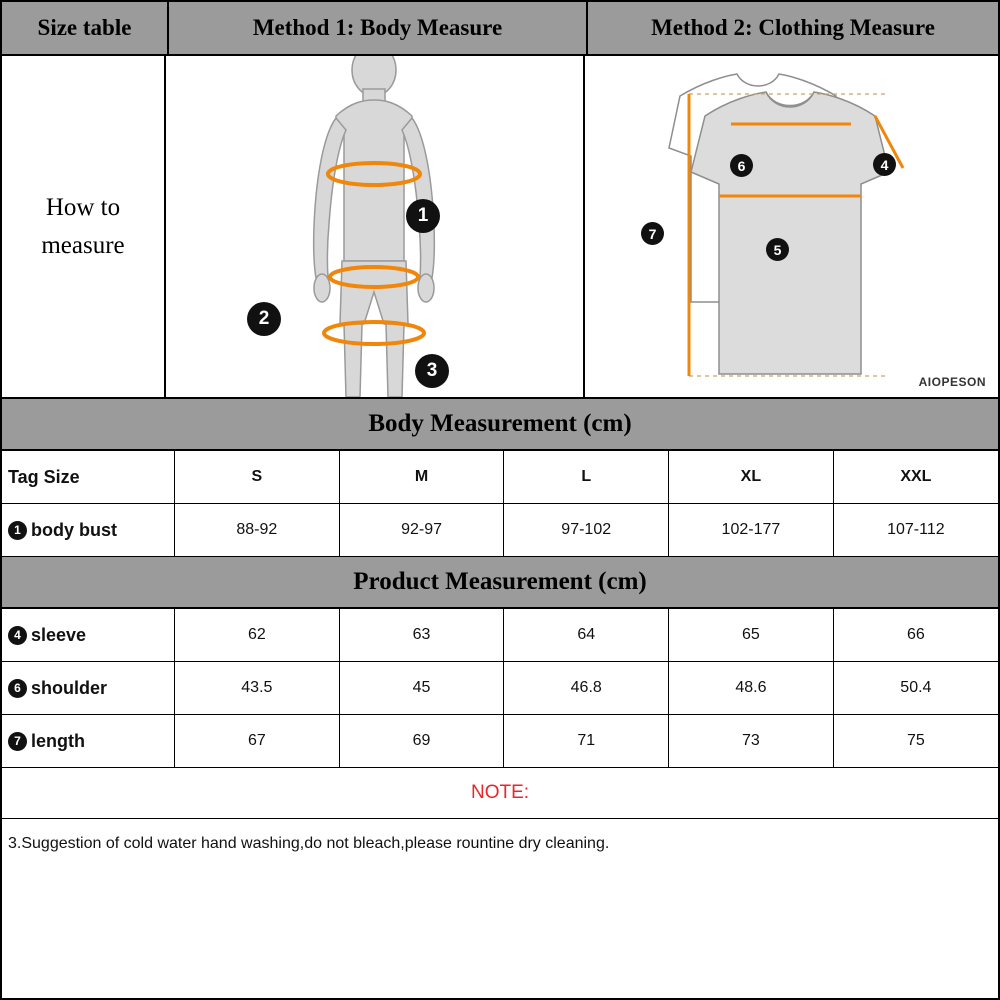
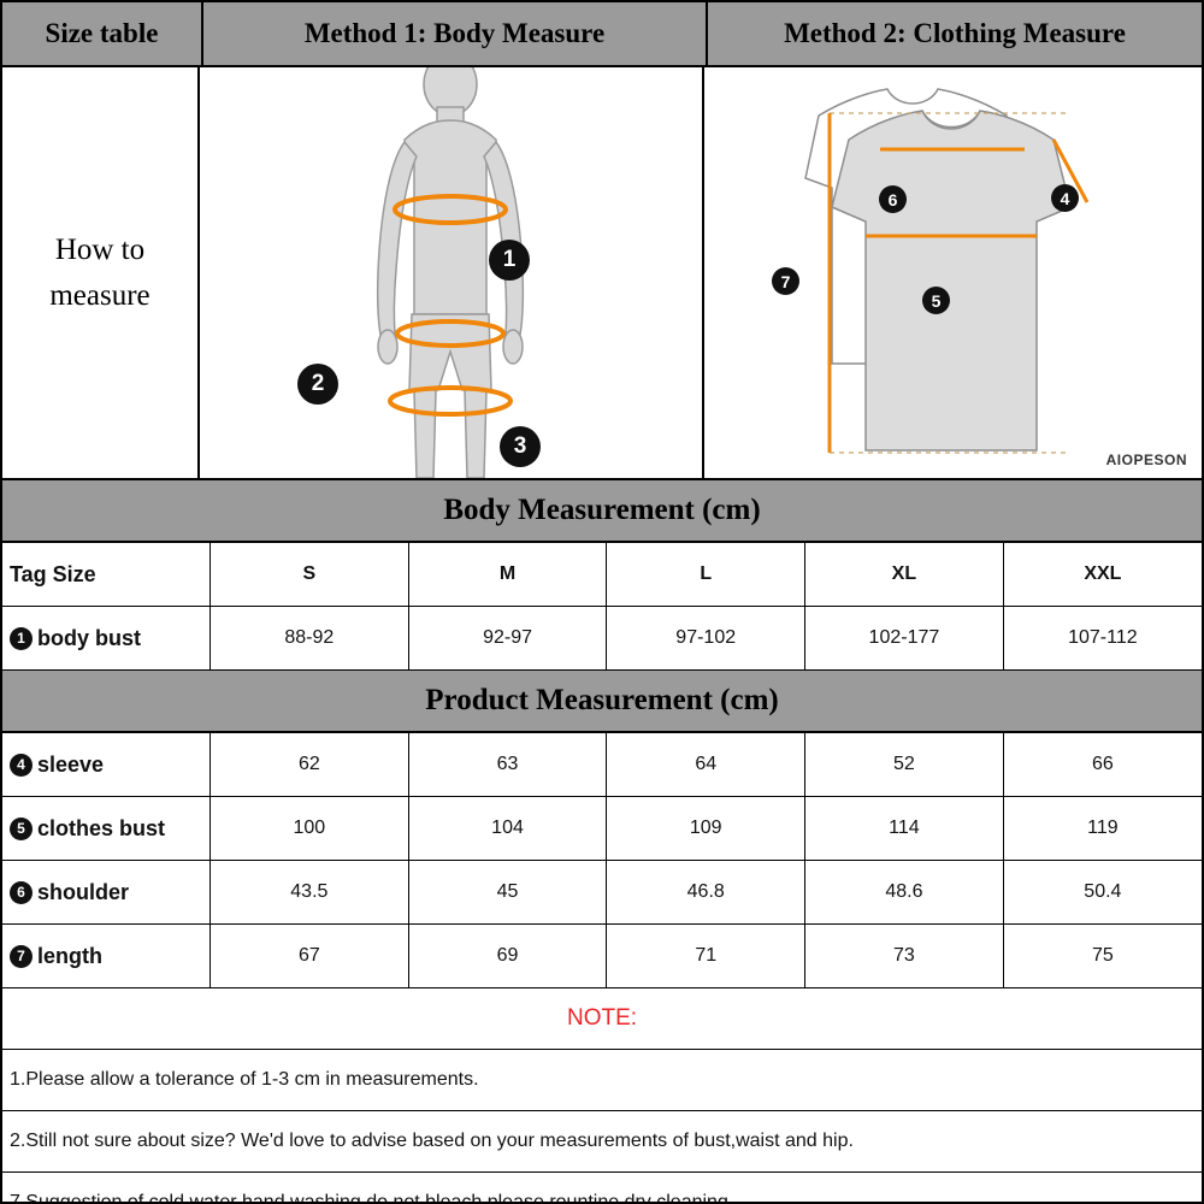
  Size table
  Method 1: Body Measure
  Method 2: Clothing Measure
  How to
  measure
  1
  2
  3
  7
  6
  4
  5
  AIOPESON
  Body Measurement (cm)
  Tag Size	S	M	L	XL	XXL
  1 body bust	88-92	92-97	97-102	102-177	107-112
  Product Measurement (cm)
- 4 sleeve	62	63	64	65	66
+ 4 sleeve	62	63	64	52	66
+ 5 clothes bust	100	104	109	114	119
  6 shoulder	43.5	45	46.8	48.6	50.4
  7 length	67	69	71	73	75
  NOTE:
+ 1.Please allow a tolerance of 1-3 cm in measurements.
+ 2.Still not sure about size? We'd love to advise based on your measurements of bust,waist and hip.
- 3.Suggestion of cold water hand washing,do not bleach,please rountine dry cleaning.
+ 7.Suggestion of cold water hand washing,do not bleach,please rountine dry cleaning.
